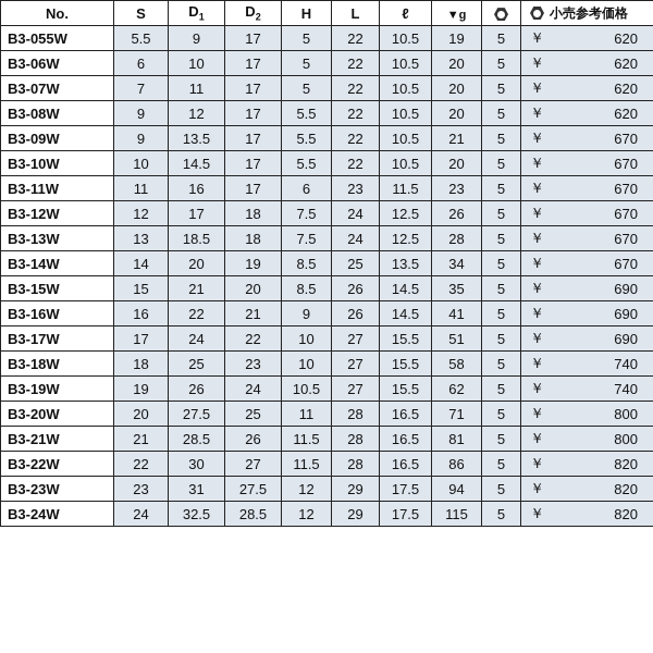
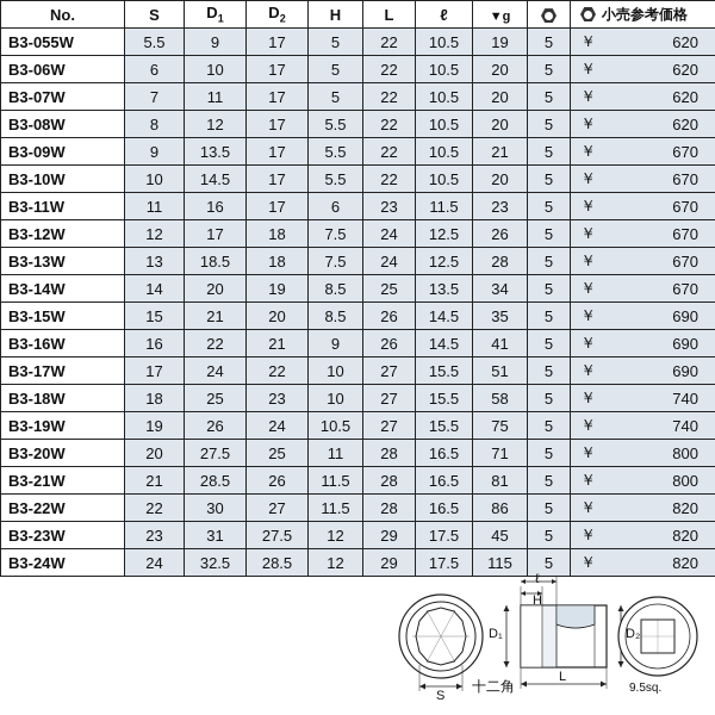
  No.	S	D1	D2	H	L	ℓ	▼g		小売参考価格
  B3-055W	5.5	9	17	5	22	10.5	19	5	￥ 620
  B3-06W	6	10	17	5	22	10.5	20	5	￥ 620
  B3-07W	7	11	17	5	22	10.5	20	5	￥ 620
- B3-08W	9	12	17	5.5	22	10.5	20	5	￥ 620
+ B3-08W	8	12	17	5.5	22	10.5	20	5	￥ 620
  B3-09W	9	13.5	17	5.5	22	10.5	21	5	￥ 670
  B3-10W	10	14.5	17	5.5	22	10.5	20	5	￥ 670
  B3-11W	11	16	17	6	23	11.5	23	5	￥ 670
  B3-12W	12	17	18	7.5	24	12.5	26	5	￥ 670
  B3-13W	13	18.5	18	7.5	24	12.5	28	5	￥ 670
  B3-14W	14	20	19	8.5	25	13.5	34	5	￥ 670
  B3-15W	15	21	20	8.5	26	14.5	35	5	￥ 690
  B3-16W	16	22	21	9	26	14.5	41	5	￥ 690
  B3-17W	17	24	22	10	27	15.5	51	5	￥ 690
  B3-18W	18	25	23	10	27	15.5	58	5	￥ 740
- B3-19W	19	26	24	10.5	27	15.5	62	5	￥ 740
+ B3-19W	19	26	24	10.5	27	15.5	75	5	￥ 740
  B3-20W	20	27.5	25	11	28	16.5	71	5	￥ 800
  B3-21W	21	28.5	26	11.5	28	16.5	81	5	￥ 800
  B3-22W	22	30	27	11.5	28	16.5	86	5	￥ 820
- B3-23W	23	31	27.5	12	29	17.5	94	5	￥ 820
+ B3-23W	23	31	27.5	12	29	17.5	45	5	￥ 820
  B3-24W	24	32.5	28.5	12	29	17.5	115	5	￥ 820
+ H
+ ℓ
+ L
+ D₁
+ D₂
+ S
+ 十二角
+ 9.5sq.
